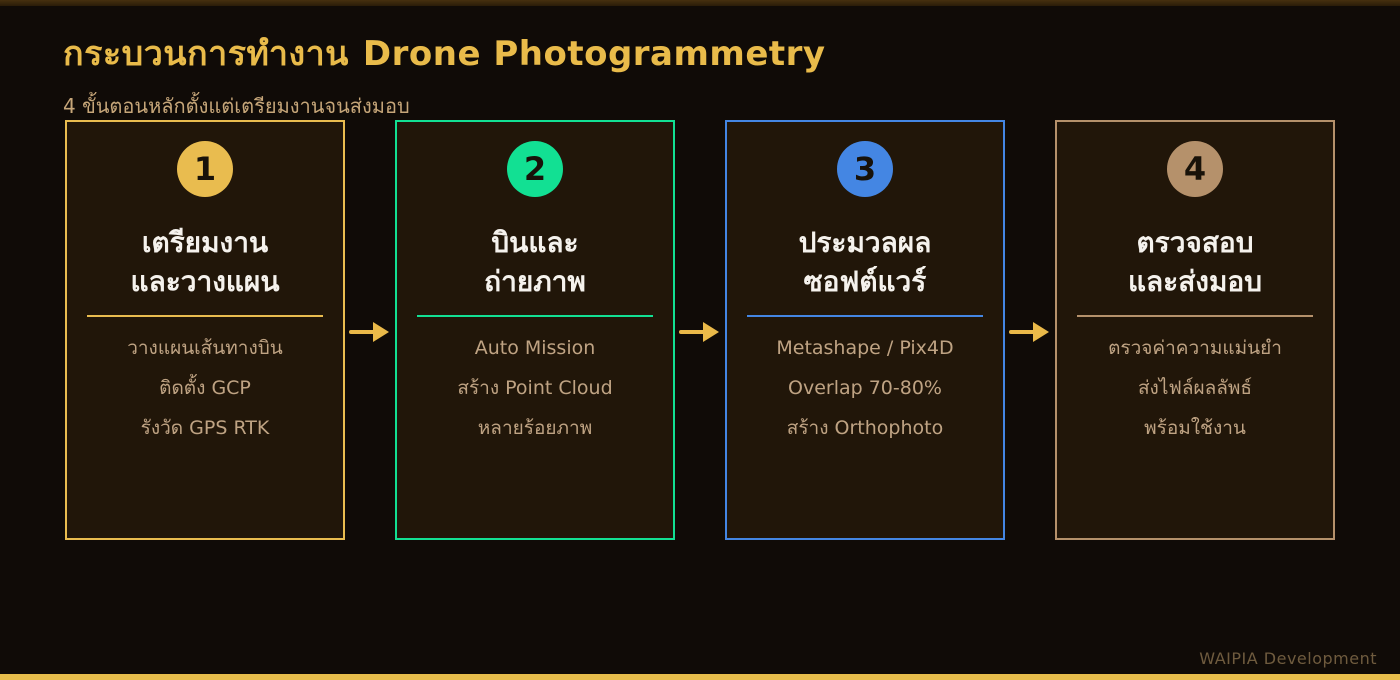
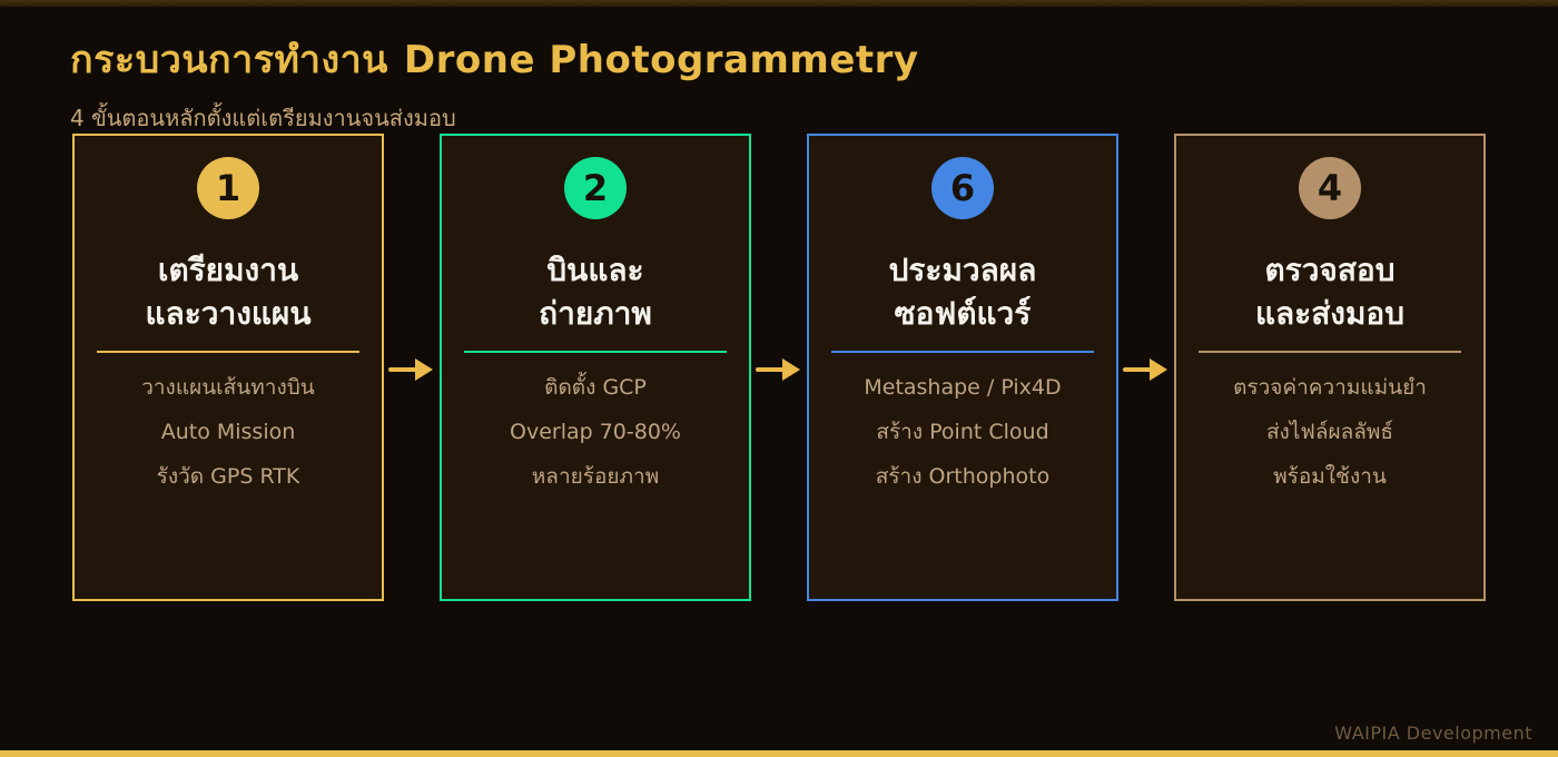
  กระบวนการทำงาน
  Drone Photogrammetry
  4 ขั้นตอนหลักตั้งแต่เตรียมงานจนส่งมอบ
  1
  เตรียมงาน
  และวางแผน
  วางแผนเส้นทางบิน
- ติดตั้ง GCP
+ Auto Mission
  รังวัด GPS RTK
  2
  บินและ
  ถ่ายภาพ
- Auto Mission
+ ติดตั้ง GCP
- สร้าง Point Cloud
+ Overlap 70-80%
  หลายร้อยภาพ
- 3
+ 6
  ประมวลผล
  ซอฟต์แวร์
  Metashape / Pix4D
- Overlap 70-80%
+ สร้าง Point Cloud
  สร้าง Orthophoto
  4
  ตรวจสอบ
  และส่งมอบ
  ตรวจค่าความแม่นยำ
  ส่งไฟล์ผลลัพธ์
  พร้อมใช้งาน
  WAIPIA Development
